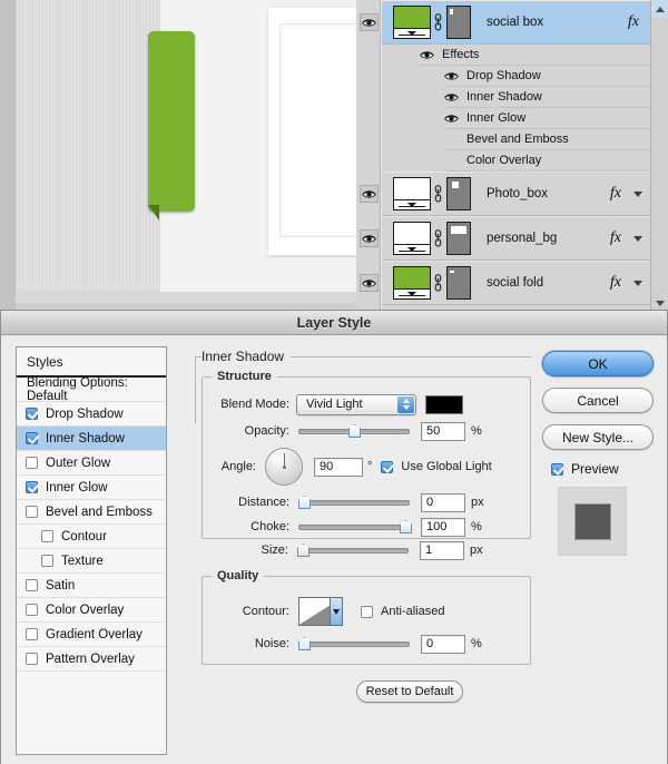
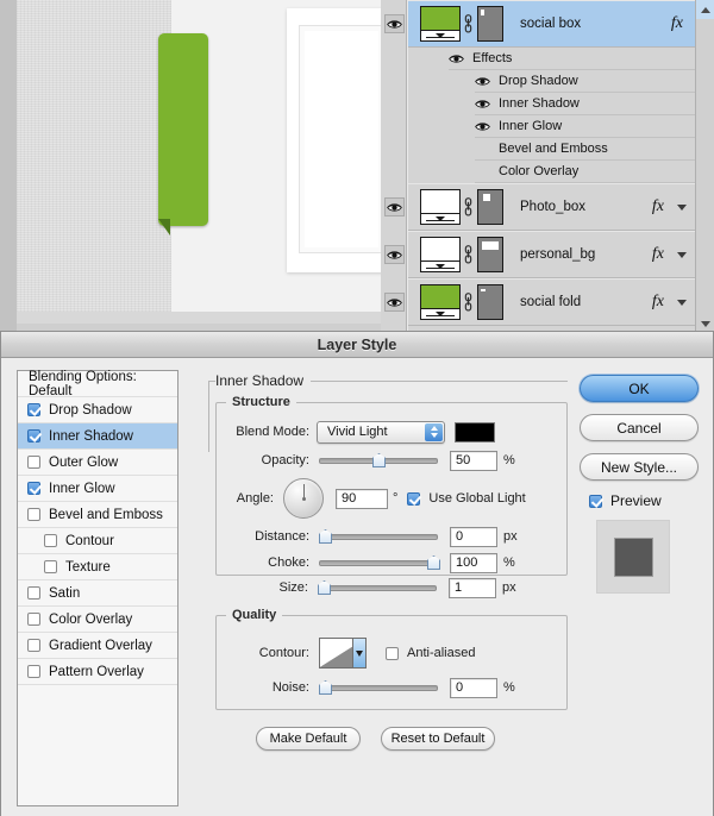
  social box
  fx
  Effects
  Drop Shadow
  Inner Shadow
  Inner Glow
  Bevel and Emboss
  Color Overlay
  Photo_box
  fx
  personal_bg
  fx
  social fold
  fx
  Layer Style
- Styles
  Blending Options: Default
  Drop Shadow
  Inner Shadow
  Outer Glow
  Inner Glow
  Bevel and Emboss
  Contour
  Texture
  Satin
  Color Overlay
  Gradient Overlay
  Pattern Overlay
  Inner Shadow
  Structure
  Blend Mode:
  Vivid Light
  Opacity:
  50
  %
  Angle:
  90
  °
  Use Global Light
  Distance:
  0
  px
  Choke:
  100
  %
  Size:
  1
  px
  Quality
  Contour:
  Anti-aliased
  Noise:
  0
  %
+ Make Default
  Reset to Default
  OK
  Cancel
  New Style...
  Preview
